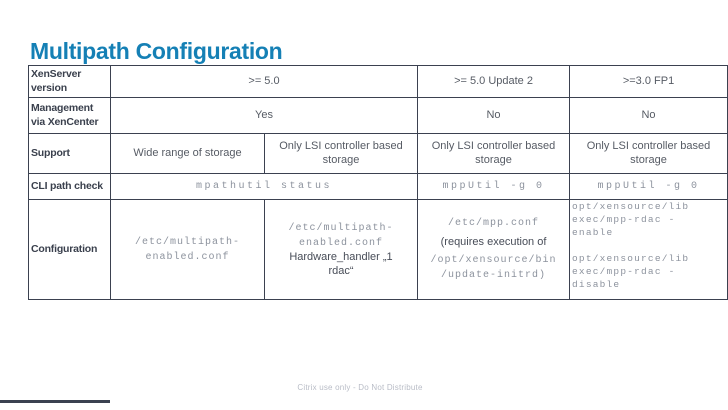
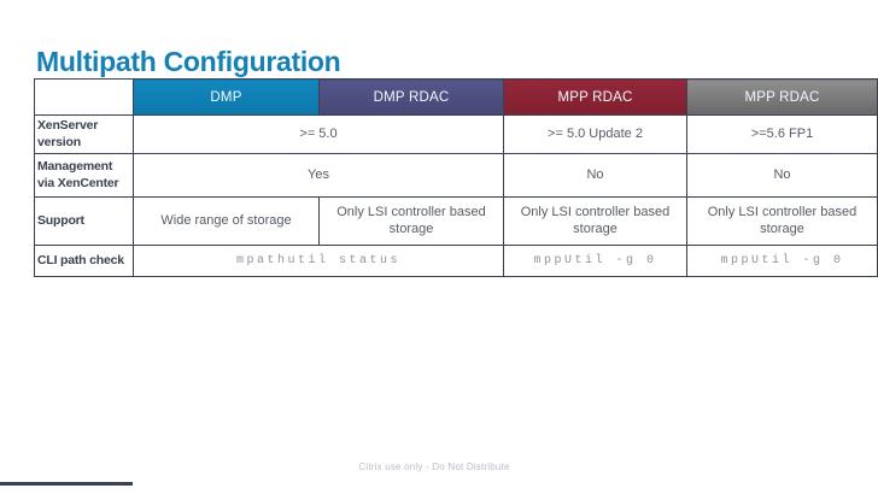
  Multipath Configuration
+ 	DMP	DMP RDAC	MPP RDAC	MPP RDAC
- XenServer version	>= 5.0	>= 5.0 Update 2	>=3.0 FP1
+ XenServer version	>= 5.0	>= 5.0 Update 2	>=5.6 FP1
  Management via XenCenter	Yes	No	No
  Support	Wide range of storage	Only LSI controller based storage	Only LSI controller based storage	Only LSI controller based storage
  CLI path check	mpathutil status	mppUtil -g 0	mppUtil -g 0
- Configuration	/etc/multipath- enabled.conf	/etc/multipath- enabled.conf Hardware_handler „1 rdac“	/etc/mpp.conf (requires execution of /opt/xensource/bin /update-initrd)	opt/xensource/lib exec/mpp-rdac - enable opt/xensource/lib exec/mpp-rdac - disable
  Citrix use only - Do Not Distribute
